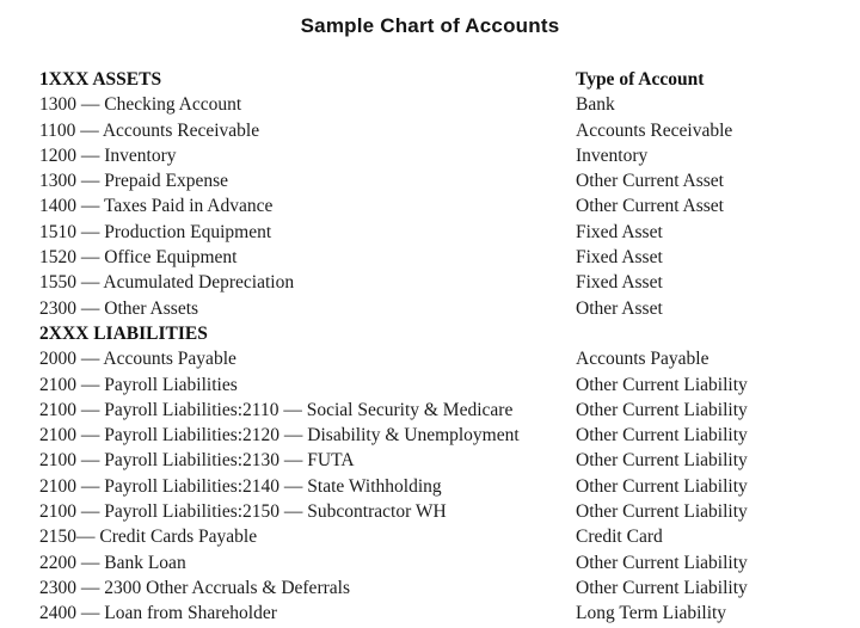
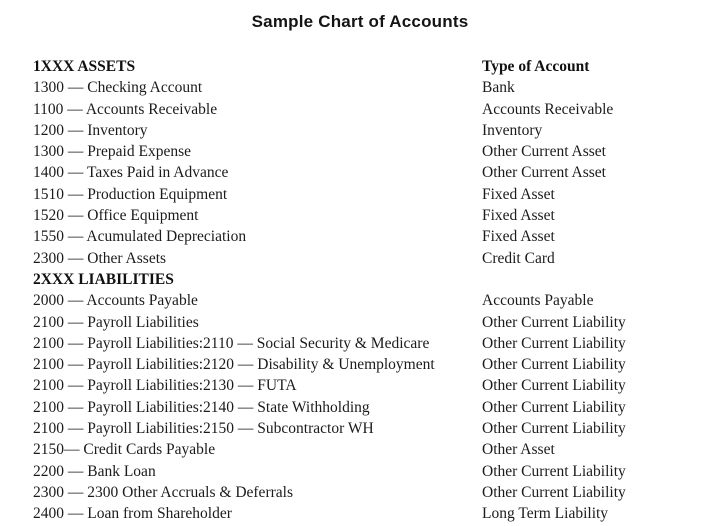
  Sample Chart of Accounts
  1XXX ASSETS
  Type of Account
  1300 — Checking Account
  Bank
  1100 — Accounts Receivable
  Accounts Receivable
  1200 — Inventory
  Inventory
  1300 — Prepaid Expense
  Other Current Asset
  1400 — Taxes Paid in Advance
  Other Current Asset
  1510 — Production Equipment
  Fixed Asset
  1520 — Office Equipment
  Fixed Asset
  1550 — Acumulated Depreciation
  Fixed Asset
  2300 — Other Assets
- Other Asset
+ Credit Card
  2XXX LIABILITIES
  2000 — Accounts Payable
  Accounts Payable
  2100 — Payroll Liabilities
  Other Current Liability
  2100 — Payroll Liabilities:2110 — Social Security & Medicare
  Other Current Liability
  2100 — Payroll Liabilities:2120 — Disability & Unemployment
  Other Current Liability
  2100 — Payroll Liabilities:2130 — FUTA
  Other Current Liability
  2100 — Payroll Liabilities:2140 — State Withholding
  Other Current Liability
  2100 — Payroll Liabilities:2150 — Subcontractor WH
  Other Current Liability
  2150— Credit Cards Payable
- Credit Card
+ Other Asset
  2200 — Bank Loan
  Other Current Liability
  2300 — 2300 Other Accruals & Deferrals
  Other Current Liability
  2400 — Loan from Shareholder
  Long Term Liability
